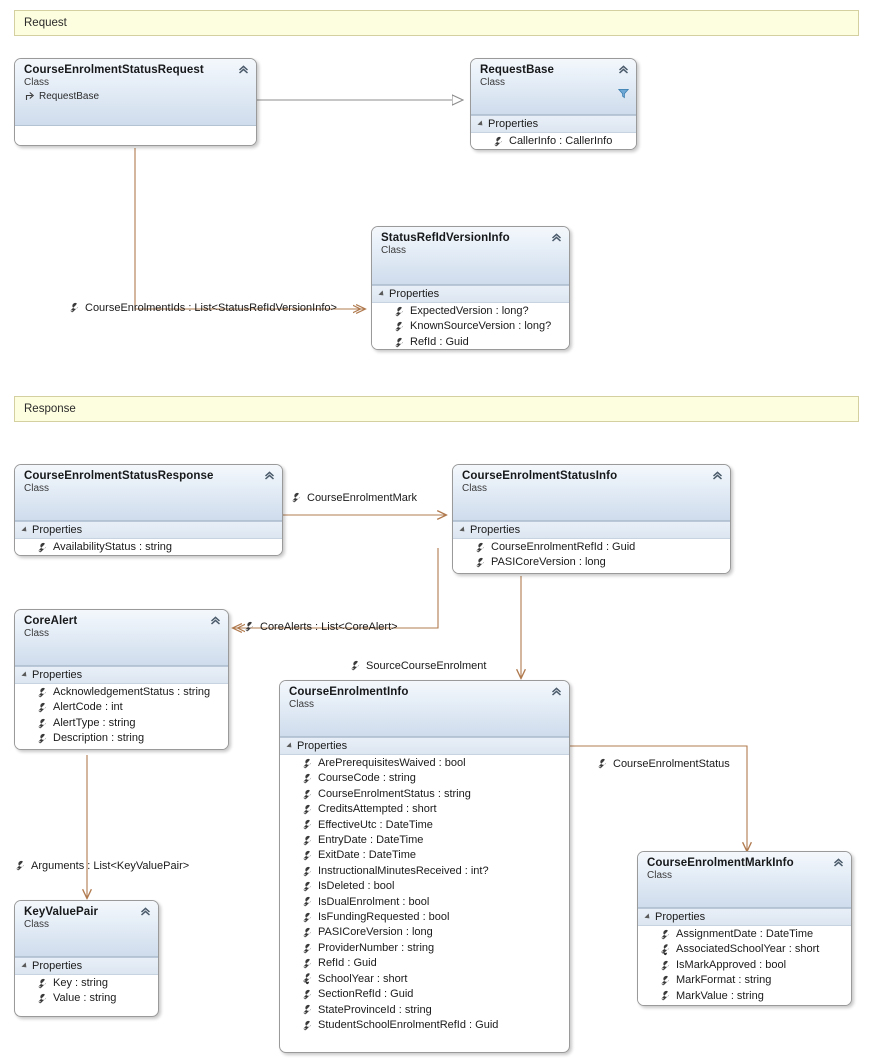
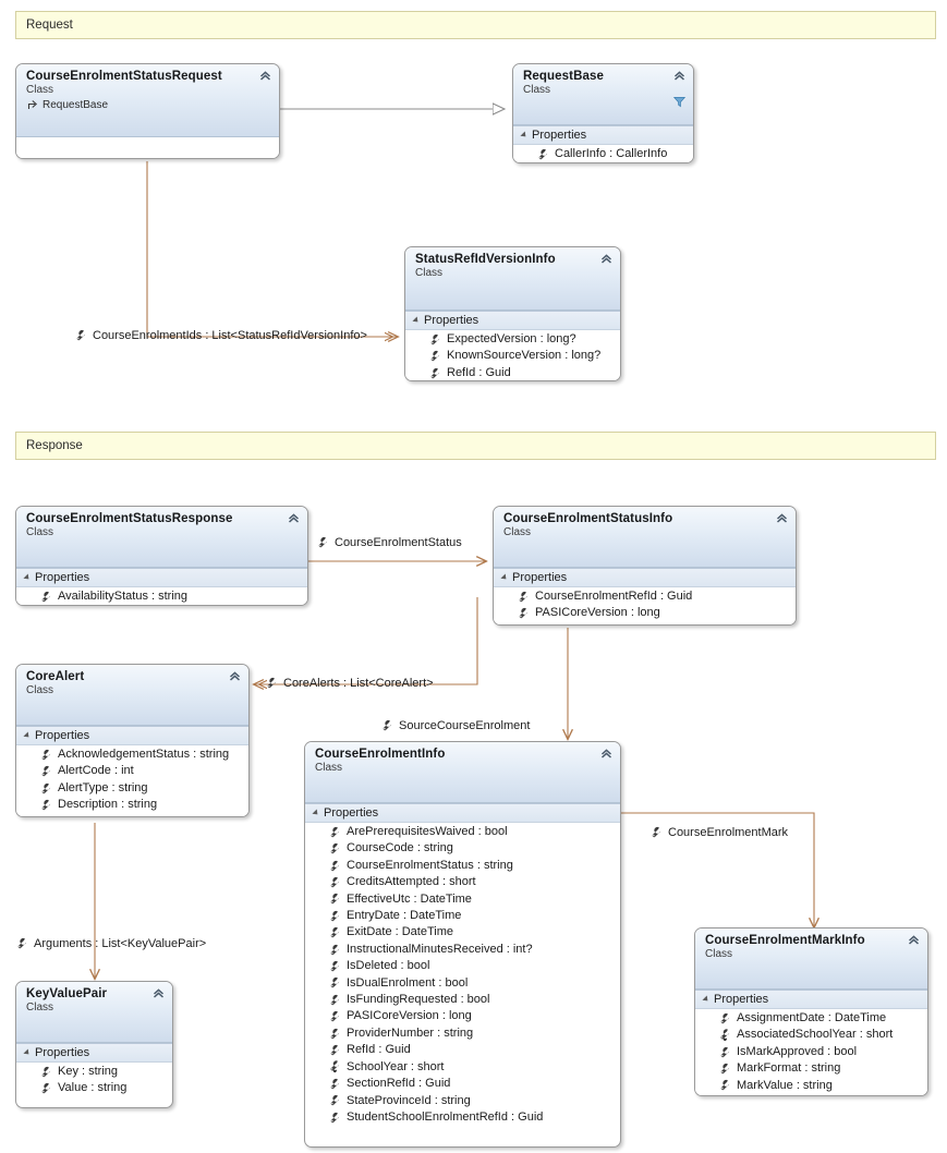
  Request
  Response
  CourseEnrolmentStatusRequest
  Class
  RequestBase
  RequestBase
  Class
  Properties
  CallerInfo : CallerInfo
  StatusRefIdVersionInfo
  Class
  Properties
  ExpectedVersion : long?
  KnownSourceVersion : long?
  RefId : Guid
  CourseEnrolmentIds : List<StatusRefIdVersionInfo>
  CourseEnrolmentStatusResponse
  Class
  Properties
  AvailabilityStatus : string
- CourseEnrolmentMark
+ CourseEnrolmentStatus
  CourseEnrolmentStatusInfo
  Class
  Properties
  CourseEnrolmentRefId : Guid
  PASICoreVersion : long
  CoreAlert
  Class
  Properties
  AcknowledgementStatus : string
  AlertCode : int
  AlertType : string
  Description : string
  CoreAlerts : List<CoreAlert>
  SourceCourseEnrolment
- CourseEnrolmentStatus
+ CourseEnrolmentMark
  Arguments : List<KeyValuePair>
  CourseEnrolmentInfo
  Class
  Properties
  ArePrerequisitesWaived : bool
  CourseCode : string
  CourseEnrolmentStatus : string
  CreditsAttempted : short
  EffectiveUtc : DateTime
  EntryDate : DateTime
  ExitDate : DateTime
  InstructionalMinutesReceived : int?
  IsDeleted : bool
  IsDualEnrolment : bool
  IsFundingRequested : bool
  PASICoreVersion : long
  ProviderNumber : string
  RefId : Guid
  SchoolYear : short
  SectionRefId : Guid
  StateProvinceId : string
  StudentSchoolEnrolmentRefId : Guid
  CourseEnrolmentMarkInfo
  Class
  Properties
  AssignmentDate : DateTime
  AssociatedSchoolYear : short
  IsMarkApproved : bool
  MarkFormat : string
  MarkValue : string
  KeyValuePair
  Class
  Properties
  Key : string
  Value : string
